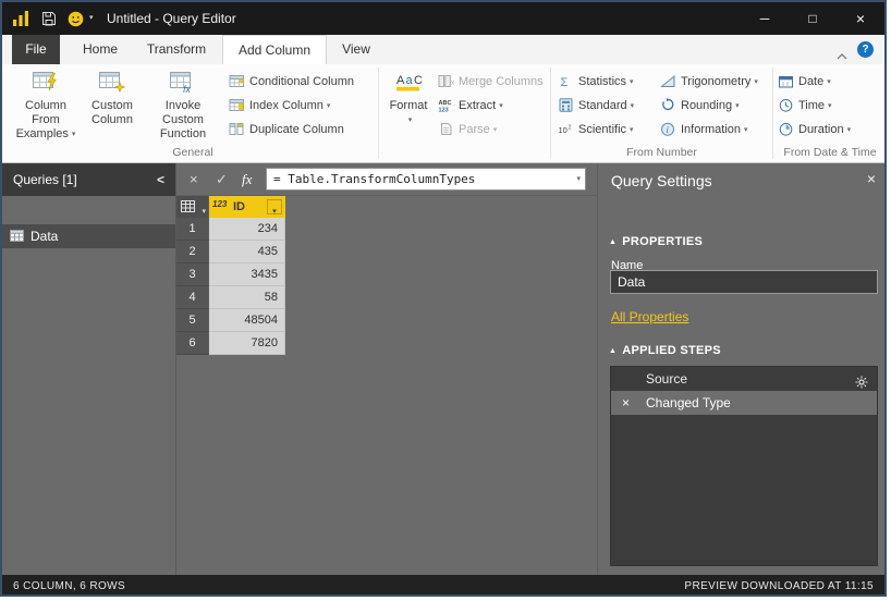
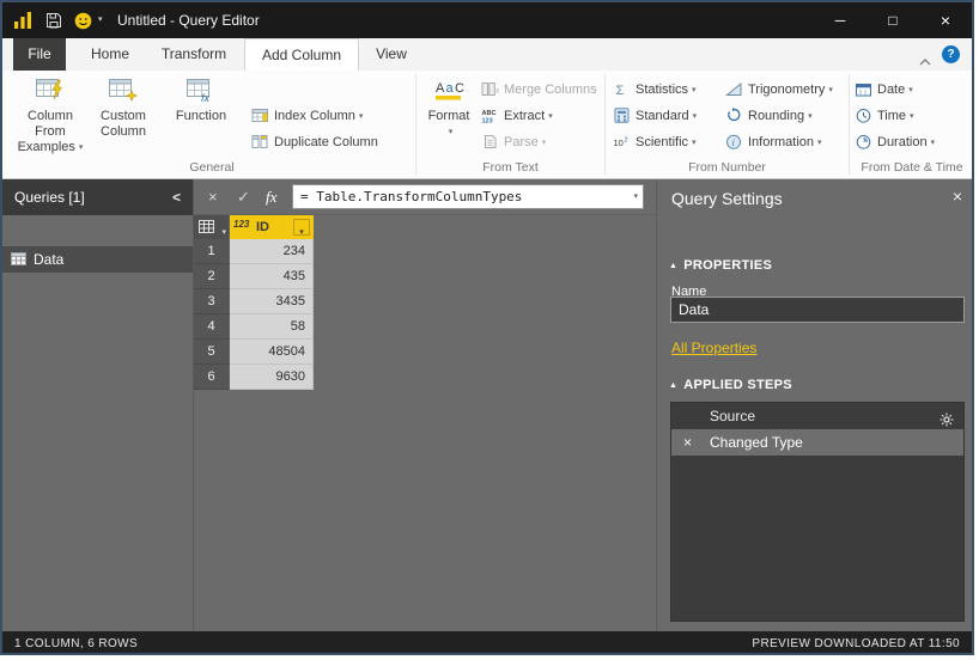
  Untitled - Query Editor
  ─
  □
  ×
  File
  Home
  Transform
  Add Column
  View
  ?
  Column From
  Examples
  Custom
  Column
  fx
- Invoke Custom
  Function
- Conditional Column
  Index Column
  Duplicate Column
  General
  A
  a
  C
  Format
  »
  Merge Columns
  Extract
  Parse
+ From Text
  Σ
  Statistics
  Standard
  10
  Scientific
  Trigonometry
  Rounding
  i
  Information
  From Number
  Date
  Time
  Duration
  From Date & Time
  Queries [1]
  <
  Data
  ×
  ✓
  fx
  = Table.TransformColumnTypes
  123
  ID
  1
  234
  2
  435
  3
  3435
  4
  58
  5
  48504
  6
- 7820
+ 9630
  Query Settings
  ×
  PROPERTIES
  Name
  Data
  All Properties
  APPLIED STEPS
  Source
  ×
  Changed Type
- 6 COLUMN, 6 ROWS
+ 1 COLUMN, 6 ROWS
- PREVIEW DOWNLOADED AT 11:15
+ PREVIEW DOWNLOADED AT 11:50
